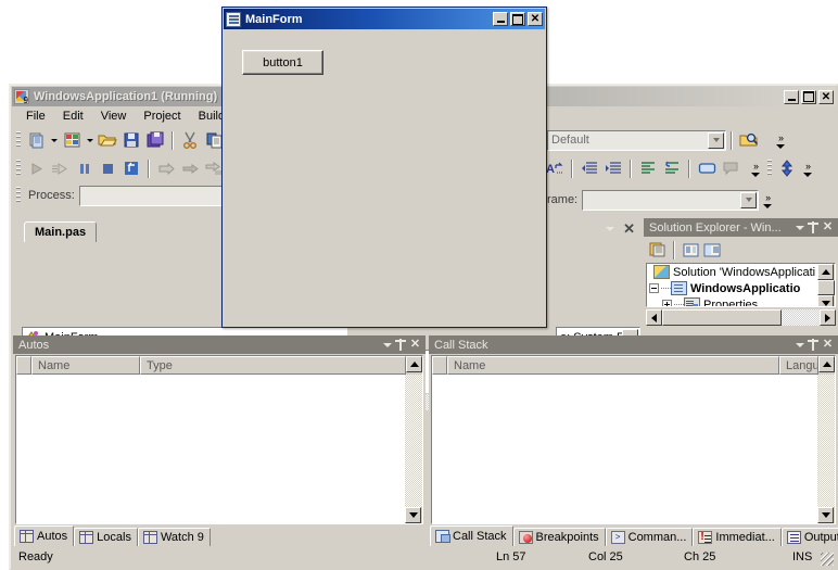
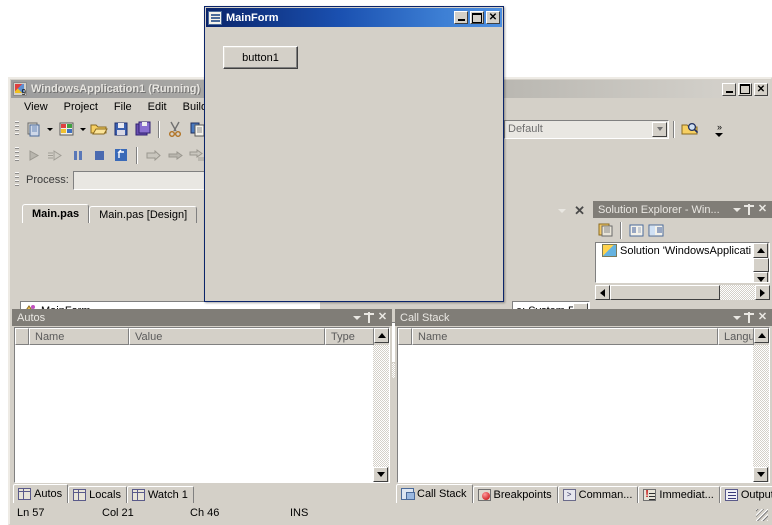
  WindowsApplication1 (Running)
  ✕
- File
+ View
- Edit
+ Project
- View
+ File
- Project
+ Edit
  Buil
  Process:
  Default
- A
- rame:
  Main.pas
+ Main.pas [Design]
  ✕
  Solution Explorer - Win...
  ✕
  Solution 'WindowsApplicati
- WindowsApplicatio
- Properties
  Autos
  ✕
  Name
+ Value
  Type
  Autos
  Locals
- Watch 9
+ Watch 1
  Call Stack
  ✕
  Name
  Langu
  Call Stack
  Breakpoints
  >
  Comman...
  Immediat...
  Outpu
- Ready
  Ln 57
- Col 25
+ Col 21
- Ch 25
+ Ch 46
  INS
  MainForm
  ✕
  button1
